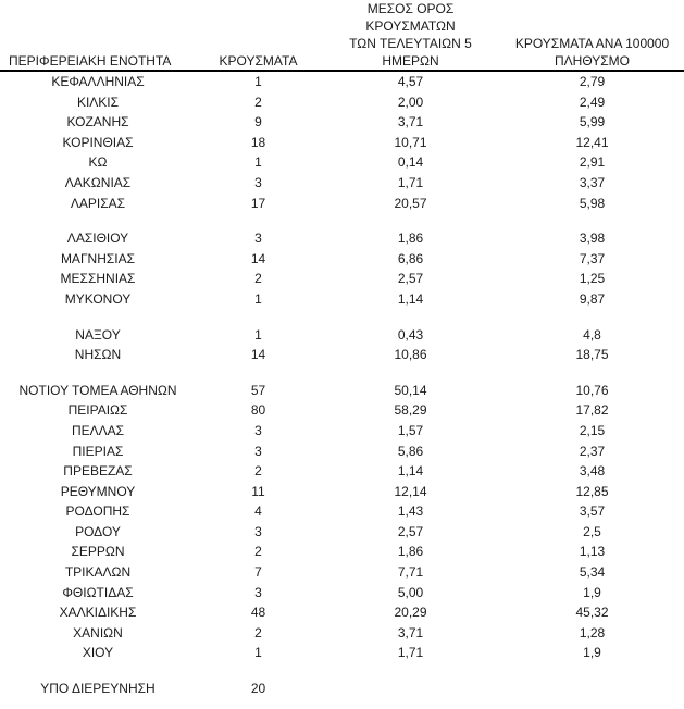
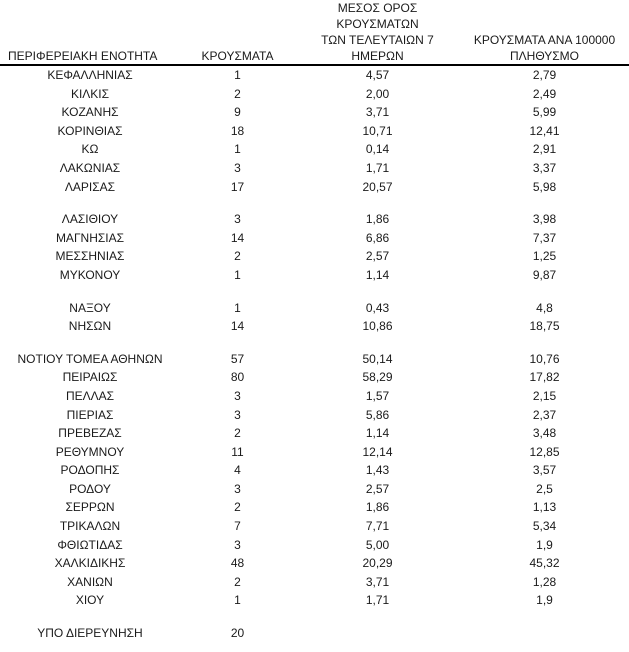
- ΠΕΡΙΦΕΡΕΙΑΚΗ ΕΝΟΤΗΤΑ	ΚΡΟΥΣΜΑΤΑ	ΜΕΣΟΣ ΟΡΟΣ ΚΡΟΥΣΜΑΤΩΝ ΤΩΝ ΤΕΛΕΥΤΑΙΩΝ 5 ΗΜΕΡΩΝ	ΚΡΟΥΣΜΑΤΑ ΑΝΑ 100000 ΠΛΗΘΥΣΜΟ
+ ΠΕΡΙΦΕΡΕΙΑΚΗ ΕΝΟΤΗΤΑ	ΚΡΟΥΣΜΑΤΑ	ΜΕΣΟΣ ΟΡΟΣ ΚΡΟΥΣΜΑΤΩΝ ΤΩΝ ΤΕΛΕΥΤΑΙΩΝ 7 ΗΜΕΡΩΝ	ΚΡΟΥΣΜΑΤΑ ΑΝΑ 100000 ΠΛΗΘΥΣΜΟ
  ΚΕΦΑΛΛΗΝΙΑΣ	1	4,57	2,79
  ΚΙΛΚΙΣ	2	2,00	2,49
  ΚΟΖΑΝΗΣ	9	3,71	5,99
  ΚΟΡΙΝΘΙΑΣ	18	10,71	12,41
  ΚΩ	1	0,14	2,91
  ΛΑΚΩΝΙΑΣ	3	1,71	3,37
  ΛΑΡΙΣΑΣ	17	20,57	5,98
  ΛΑΣΙΘΙΟΥ	3	1,86	3,98
  ΜΑΓΝΗΣΙΑΣ	14	6,86	7,37
  ΜΕΣΣΗΝΙΑΣ	2	2,57	1,25
  ΜΥΚΟΝΟΥ	1	1,14	9,87
  ΝΑΞΟΥ	1	0,43	4,8
  ΝΗΣΩΝ	14	10,86	18,75
  ΝΟΤΙΟΥ ΤΟΜΕΑ ΑΘΗΝΩΝ	57	50,14	10,76
  ΠΕΙΡΑΙΩΣ	80	58,29	17,82
  ΠΕΛΛΑΣ	3	1,57	2,15
  ΠΙΕΡΙΑΣ	3	5,86	2,37
  ΠΡΕΒΕΖΑΣ	2	1,14	3,48
  ΡΕΘΥΜΝΟΥ	11	12,14	12,85
  ΡΟΔΟΠΗΣ	4	1,43	3,57
  ΡΟΔΟΥ	3	2,57	2,5
  ΣΕΡΡΩΝ	2	1,86	1,13
  ΤΡΙΚΑΛΩΝ	7	7,71	5,34
  ΦΘΙΩΤΙΔΑΣ	3	5,00	1,9
  ΧΑΛΚΙΔΙΚΗΣ	48	20,29	45,32
  ΧΑΝΙΩΝ	2	3,71	1,28
  ΧΙΟΥ	1	1,71	1,9
  ΥΠΟ ΔΙΕΡΕΥΝΗΣΗ	20
